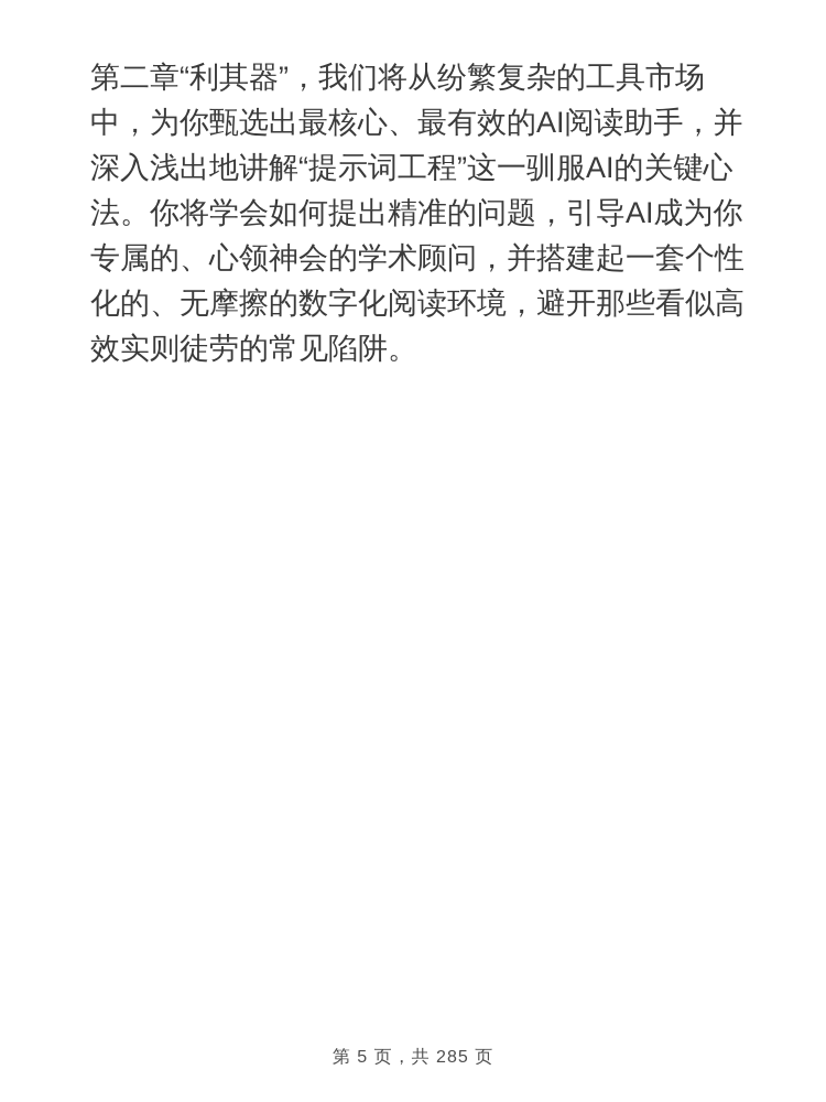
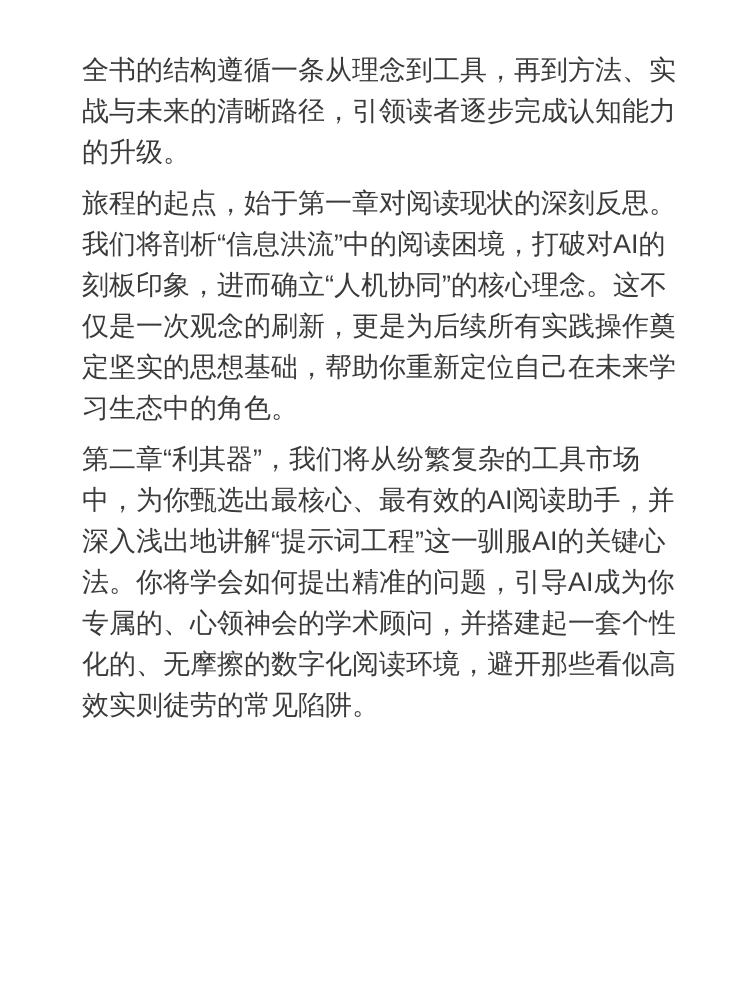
+ 全书的结构遵循一条从理念到工具，再到方法、实战与未来的清晰路径，引领读者逐步完成认知能力的升级。
+ 旅程的起点，始于第一章对阅读现状的深刻反思。我们将剖析“信息洪流”中的阅读困境，打破对AI的刻板印象，进而确立“人机协同”的核心理念。这不仅是一次观念的刷新，更是为后续所有实践操作奠定坚实的思想基础，帮助你重新定位自己在未来学习生态中的角色。
  第二章“利其器”，我们将从纷繁复杂的工具市场中，为你甄选出最核心、最有效的AI阅读助手，并深入浅出地讲解“提示词工程”这一驯服AI的关键心法。你将学会如何提出精准的问题，引导AI成为你专属的、心领神会的学术顾问，并搭建起一套个性化的、无摩擦的数字化阅读环境，避开那些看似高效实则徒劳的常见陷阱。
- 第 5 页，共 285 页
